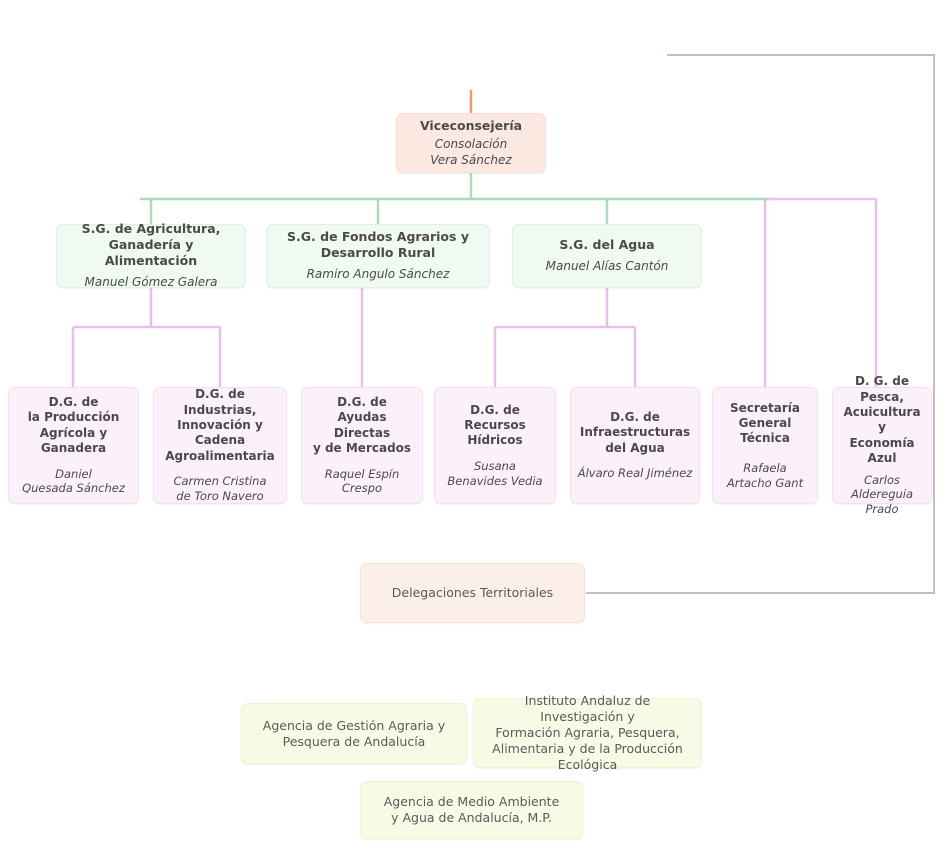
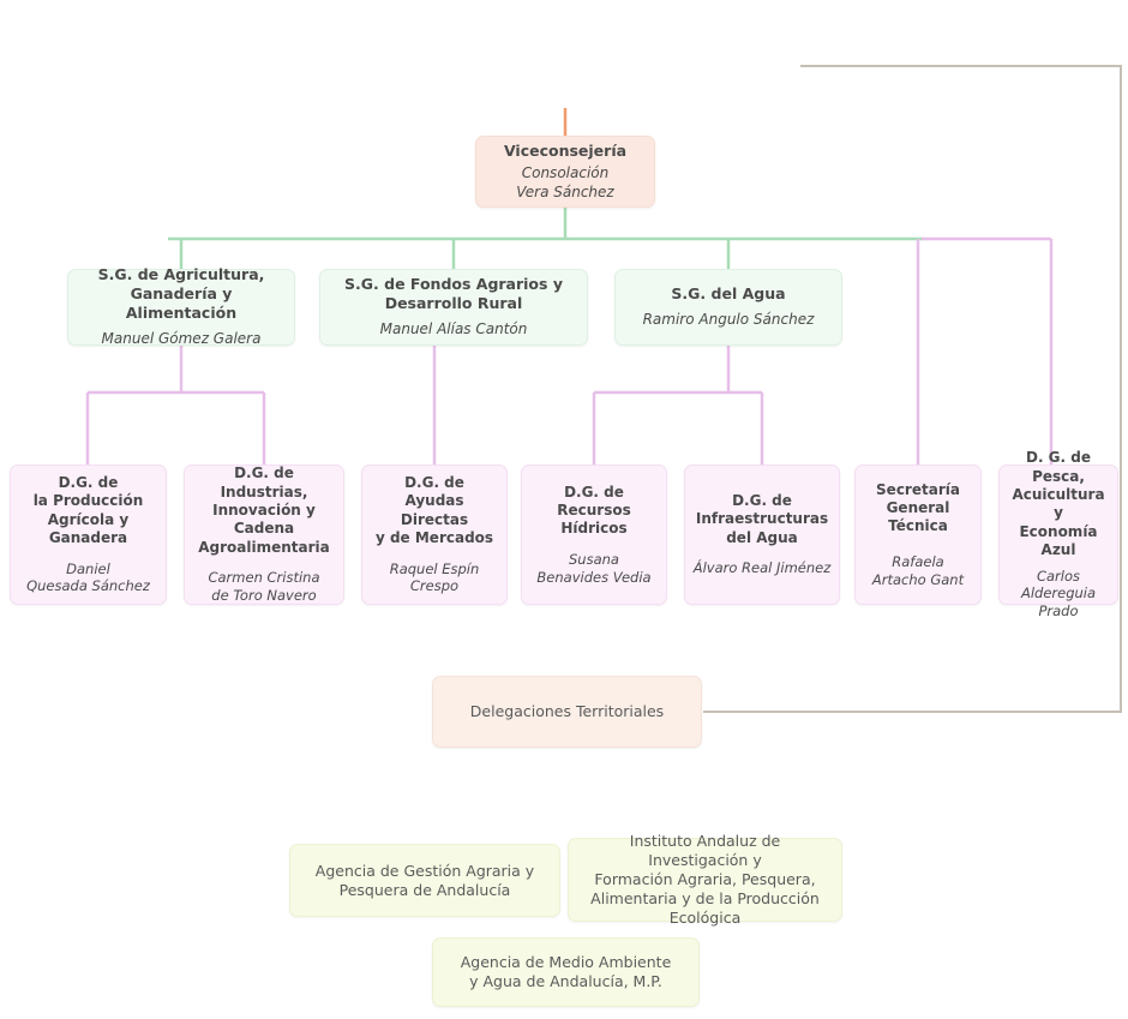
  Viceconsejería
  Consolación
  Vera Sánchez
  S.G. de Agricultura,
  Ganadería y Alimentación
  Manuel Gómez Galera
  S.G. de Fondos Agrarios y
  Desarrollo Rural
- Ramiro Angulo Sánchez
+ Manuel Alías Cantón
  S.G. del Agua
- Manuel Alías Cantón
+ Ramiro Angulo Sánchez
  D.G. de
  la Producción
  Agrícola y
  Ganadera
  Daniel
  Quesada Sánchez
  D.G. de
  Industrias,
  Innovación y
  Cadena
  Agroalimentaria
  Carmen Cristina
  de Toro Navero
  D.G. de
  Ayudas Directas
  y de Mercados
  Raquel Espín
  Crespo
  D.G. de
  Recursos
  Hídricos
  Susana
  Benavides Vedia
  D.G. de
  Infraestructuras
  del Agua
  Álvaro Real Jiménez
  Secretaría
  General
  Técnica
  Rafaela
  Artacho Gant
  D. G. de
  Pesca,
  Acuicultura y
  Economía Azul
  Carlos
  Aldereguia Prado
  Delegaciones Territoriales
  Agencia de Gestión Agraria y
  Pesquera de Andalucía
  Instituto Andaluz de Investigación y
  Formación Agraria, Pesquera,
  Alimentaria y de la Producción
  Ecológica
  Agencia de Medio Ambiente
  y Agua de Andalucía, M.P.
